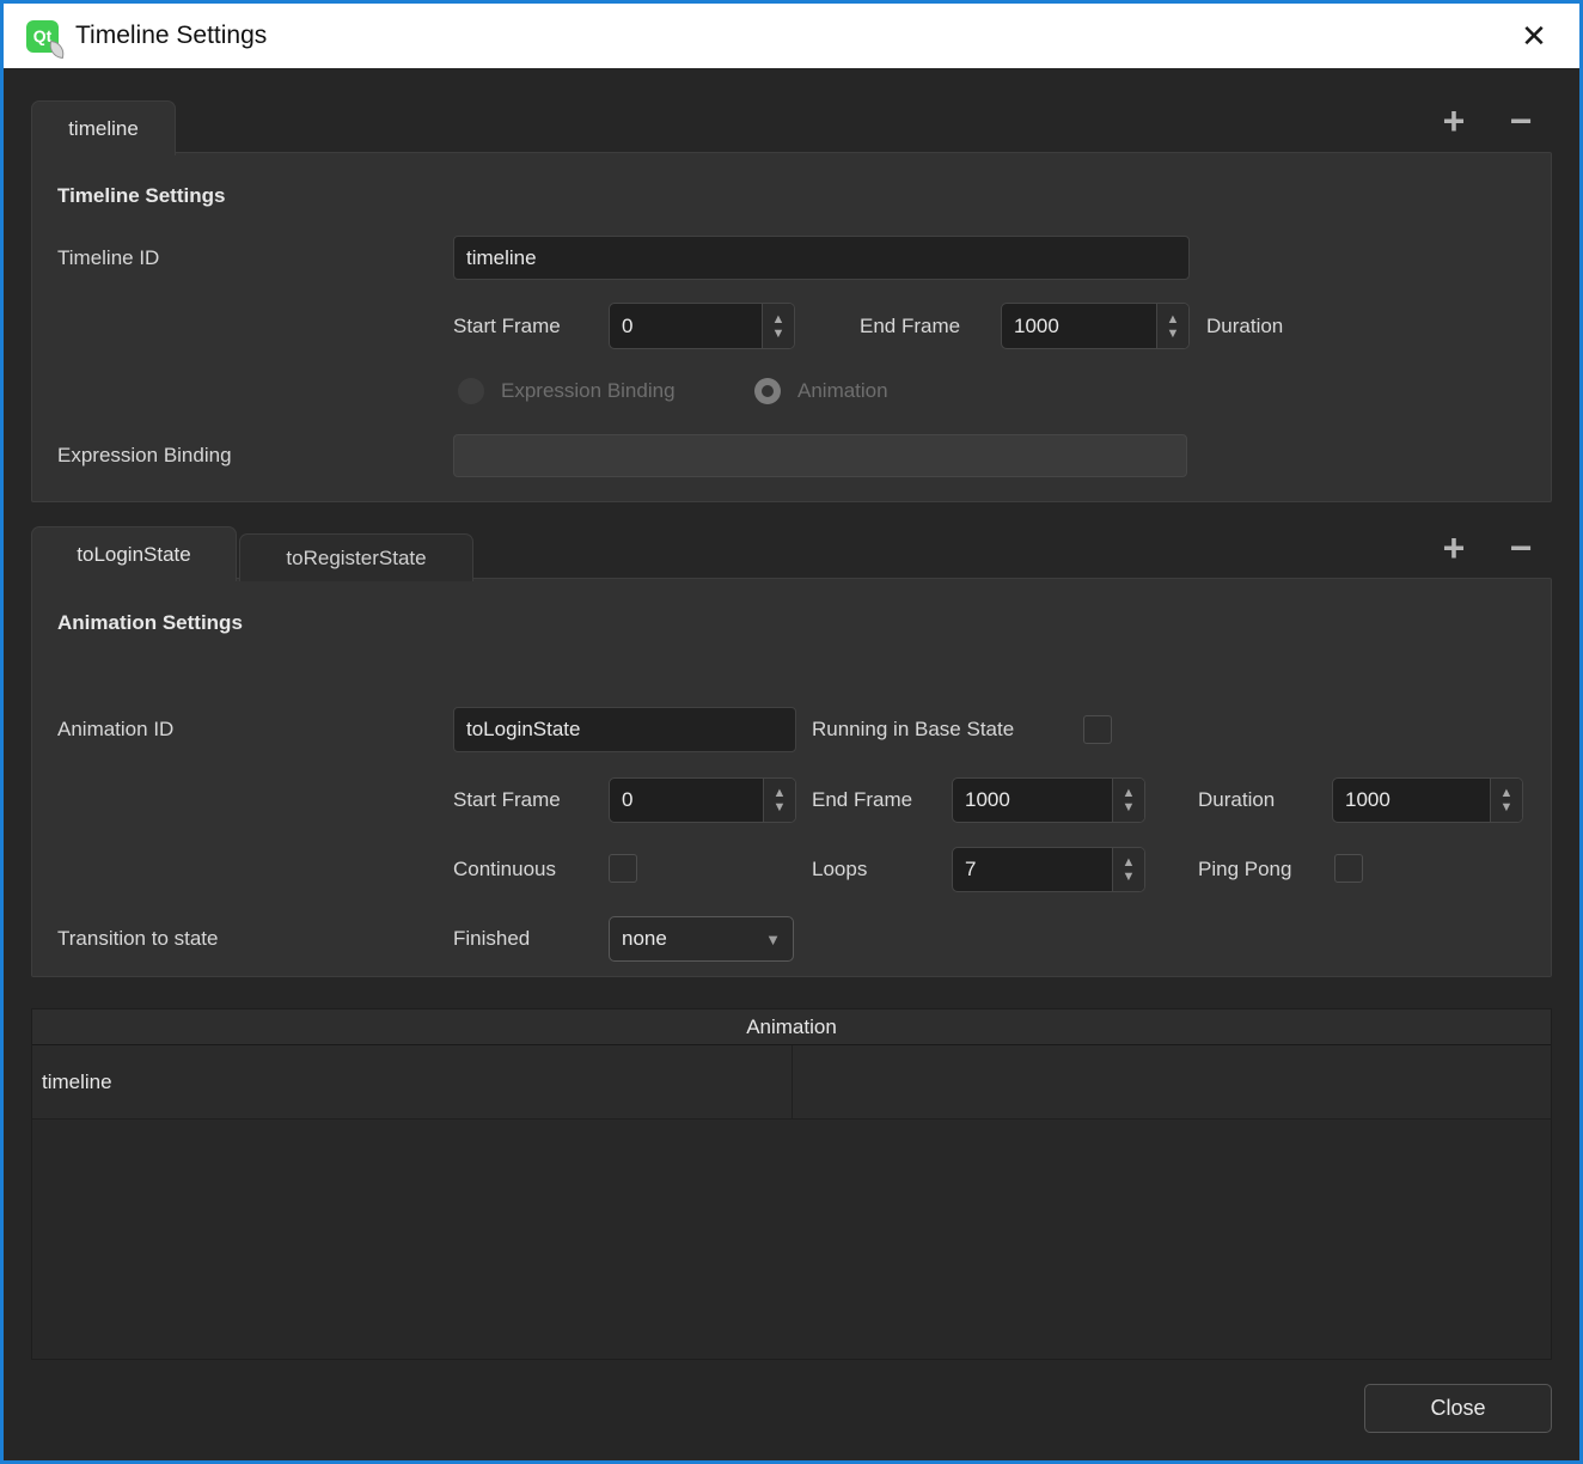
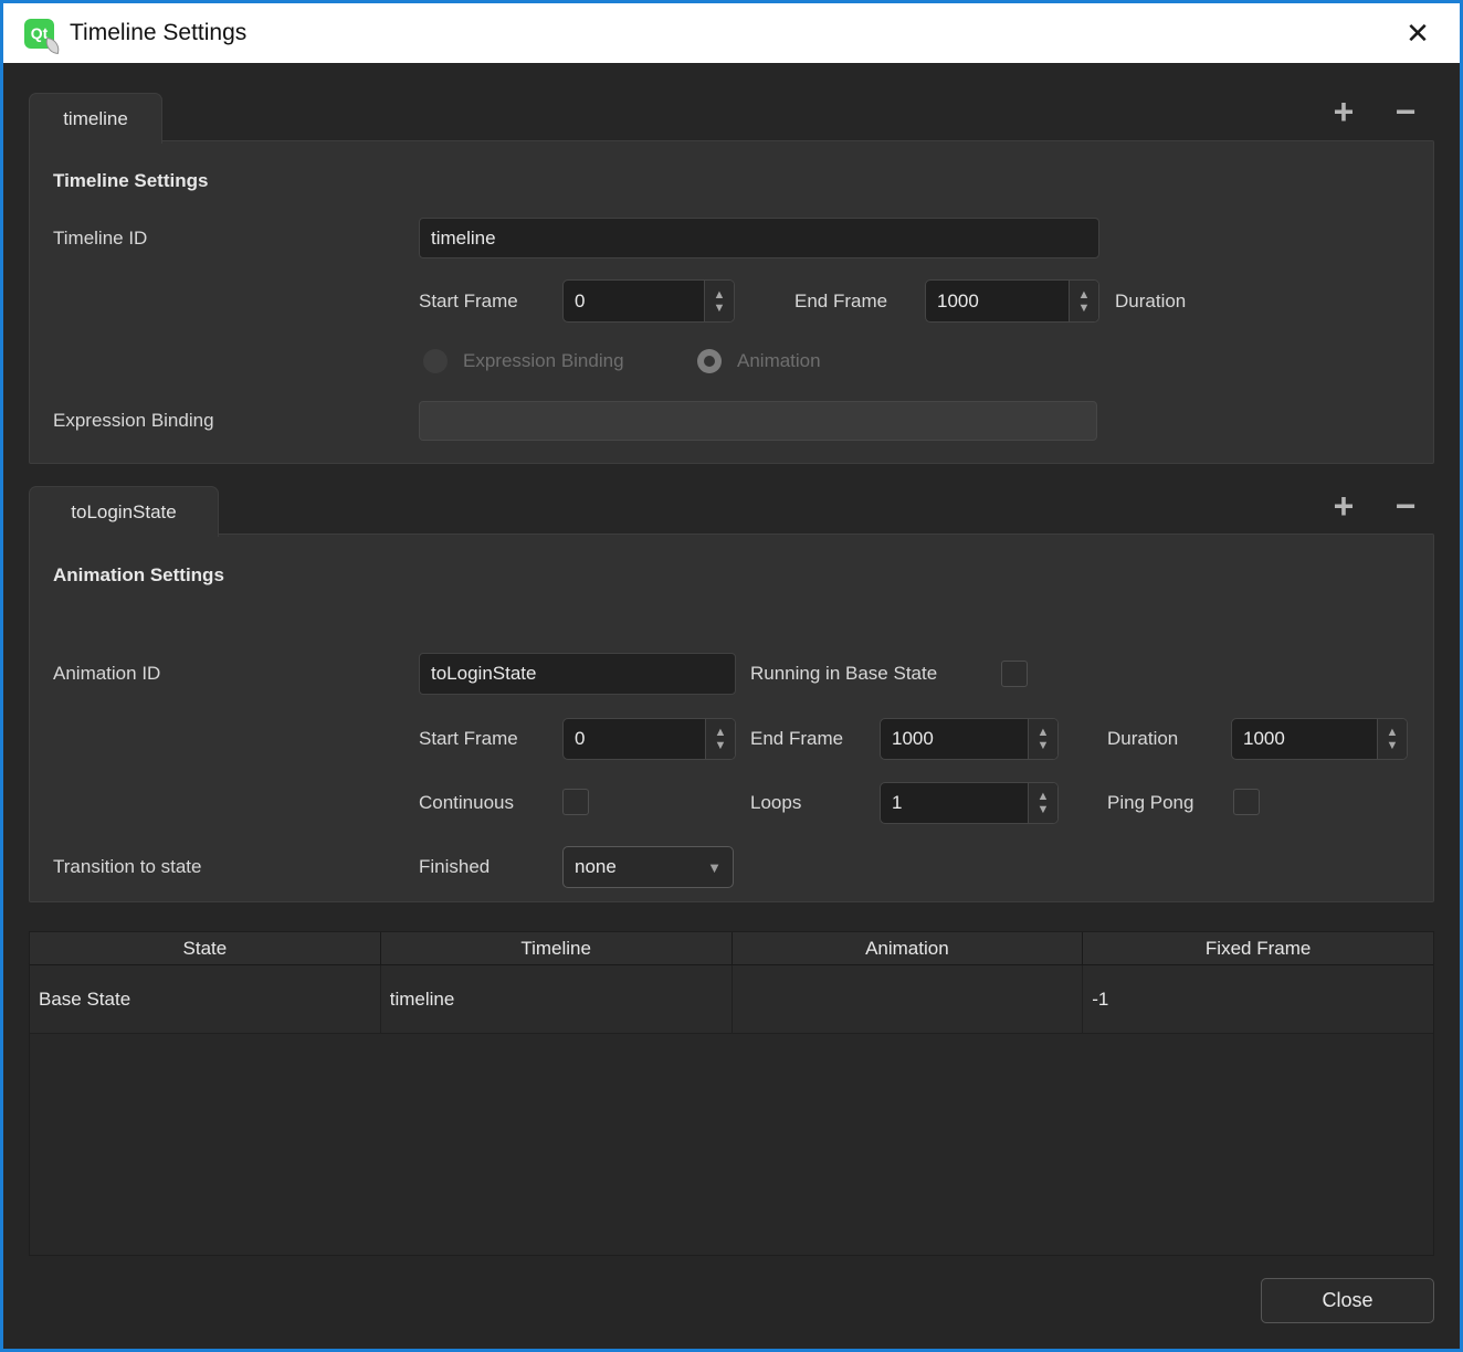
  Qt
  Timeline Settings
  ✕
  timeline
  +
  −
  Timeline Settings
  Timeline ID
  timeline
  Start Frame
  0
  ▲
  ▼
  End Frame
  1000
  ▲
  ▼
  Duration
  Expression Binding
  Animation
  Expression Binding
- toRegisterState
  toLoginState
  +
  −
  Animation Settings
  Animation ID
  toLoginState
  Running in Base State
  Start Frame
  0
  ▲
  ▼
  End Frame
  1000
  ▲
  ▼
  Duration
  1000
  ▲
  ▼
  Continuous
  Loops
- 7
+ 1
  ▲
  ▼
  Ping Pong
  Transition to state
  Finished
  none
  ▼
+ State
+ Timeline
  Animation
+ Fixed Frame
+ Base State
  timeline
+ -1
  Close
